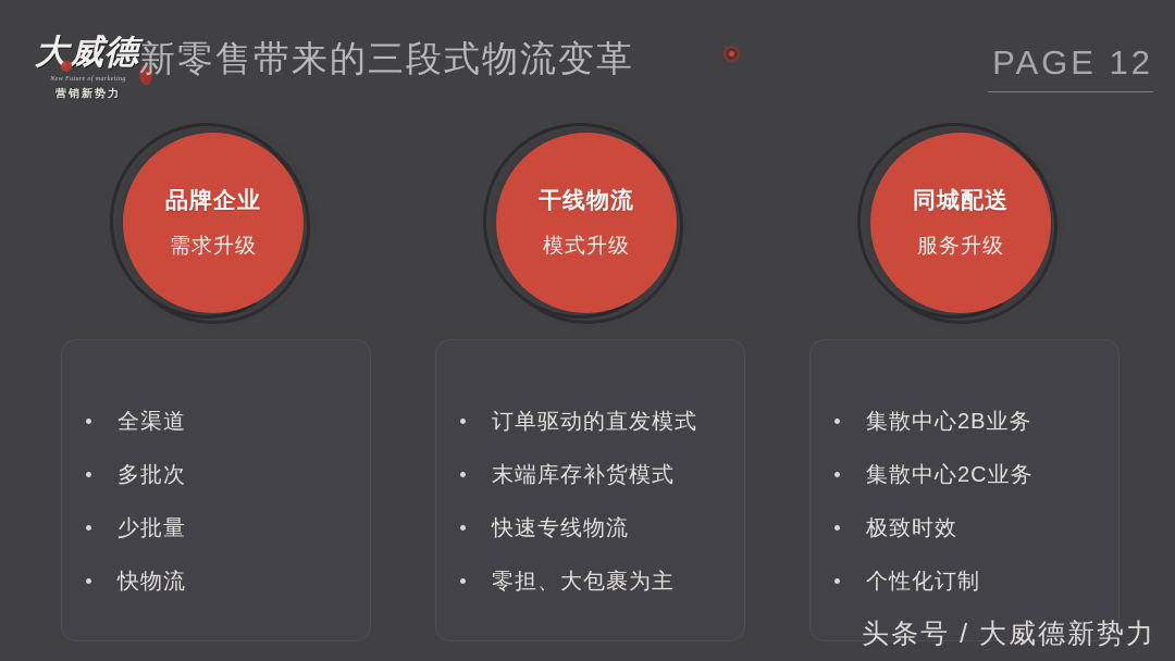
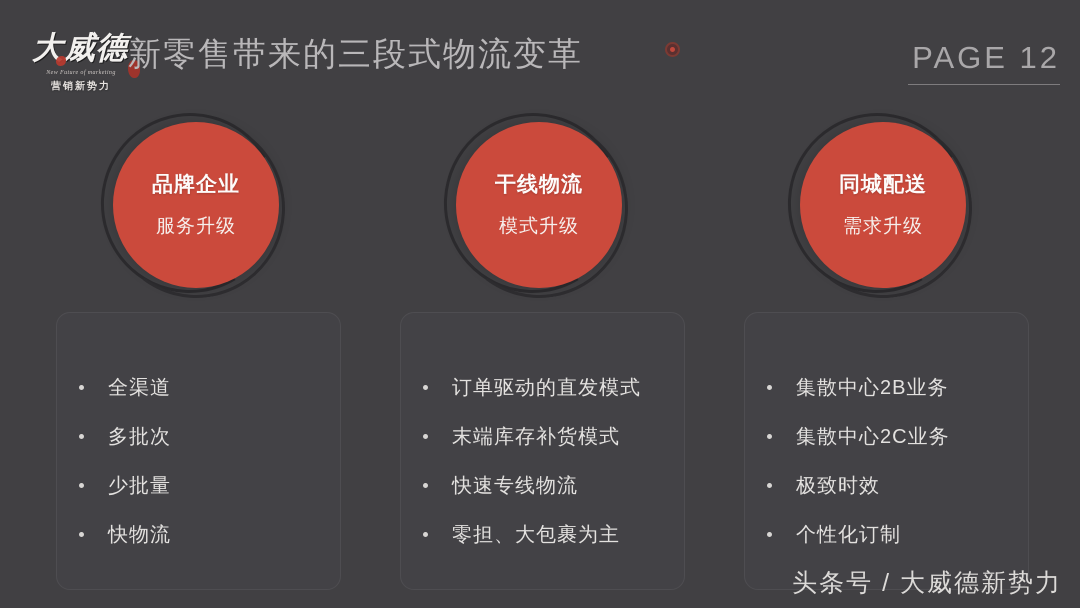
  大威德
  营销新势力
  新零售带来的三段式物流变革
  PAGE 12
  品牌企业
- 需求升级
+ 服务升级
  干线物流
  模式升级
  同城配送
- 服务升级
+ 需求升级
  全渠道
  多批次
  少批量
  快物流
  订单驱动的直发模式
  末端库存补货模式
  快速专线物流
  零担、大包裹为主
  集散中心2B业务
  集散中心2C业务
  极致时效
  个性化订制
  头条号 / 大威德新势力
